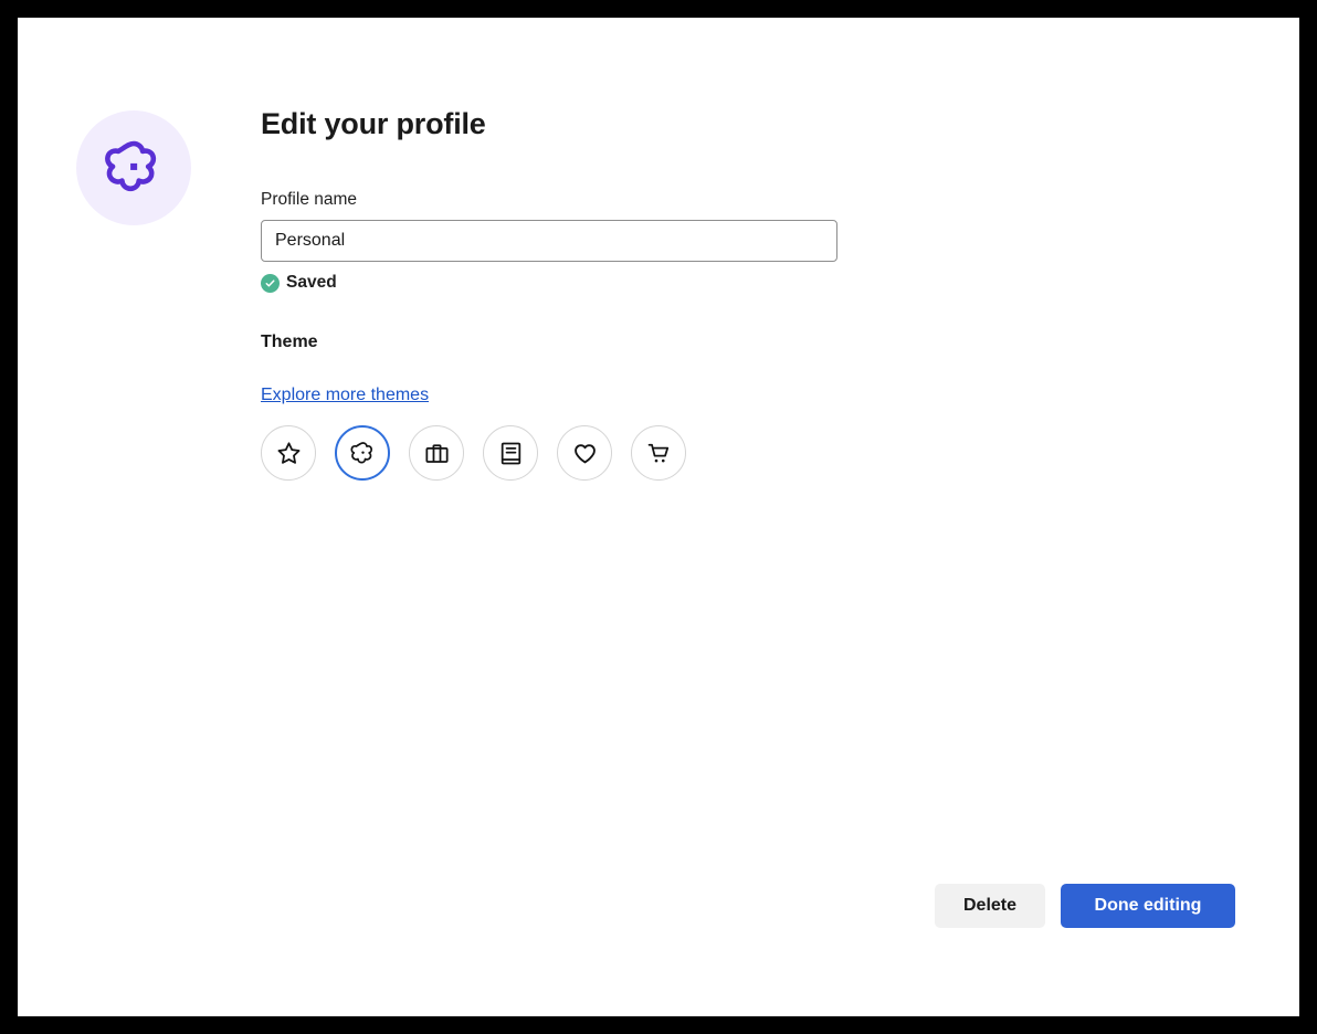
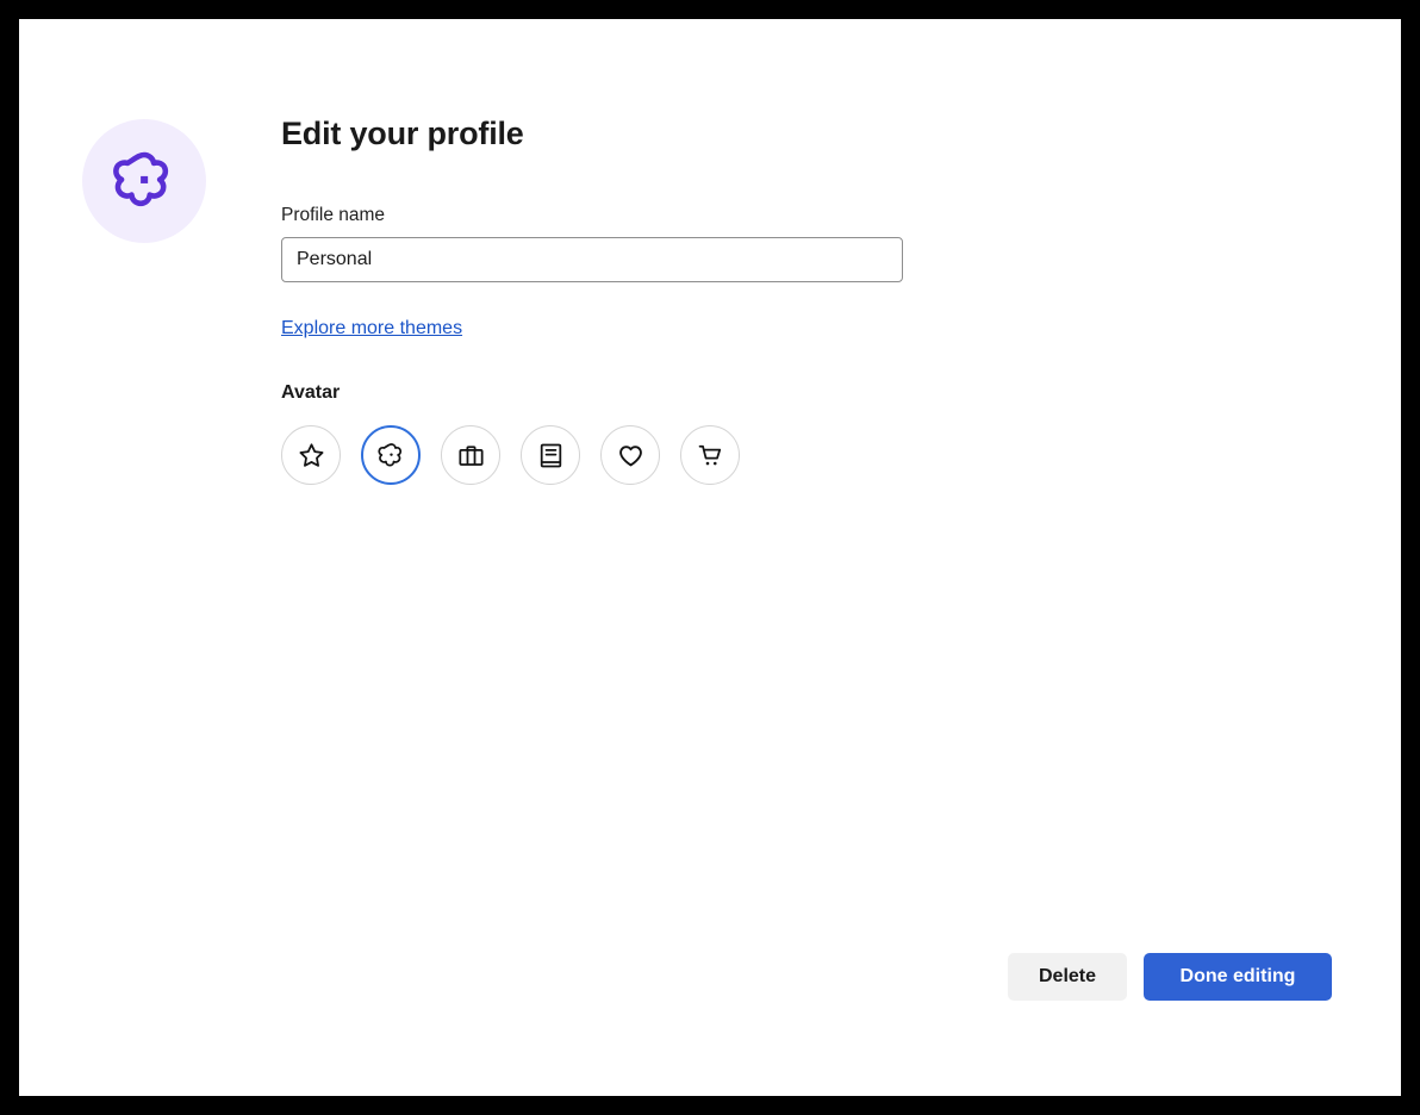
  Edit your profile
  Profile name
  Personal
- Saved
- Theme
  Explore more themes
+ Avatar
  Delete
  Done editing
